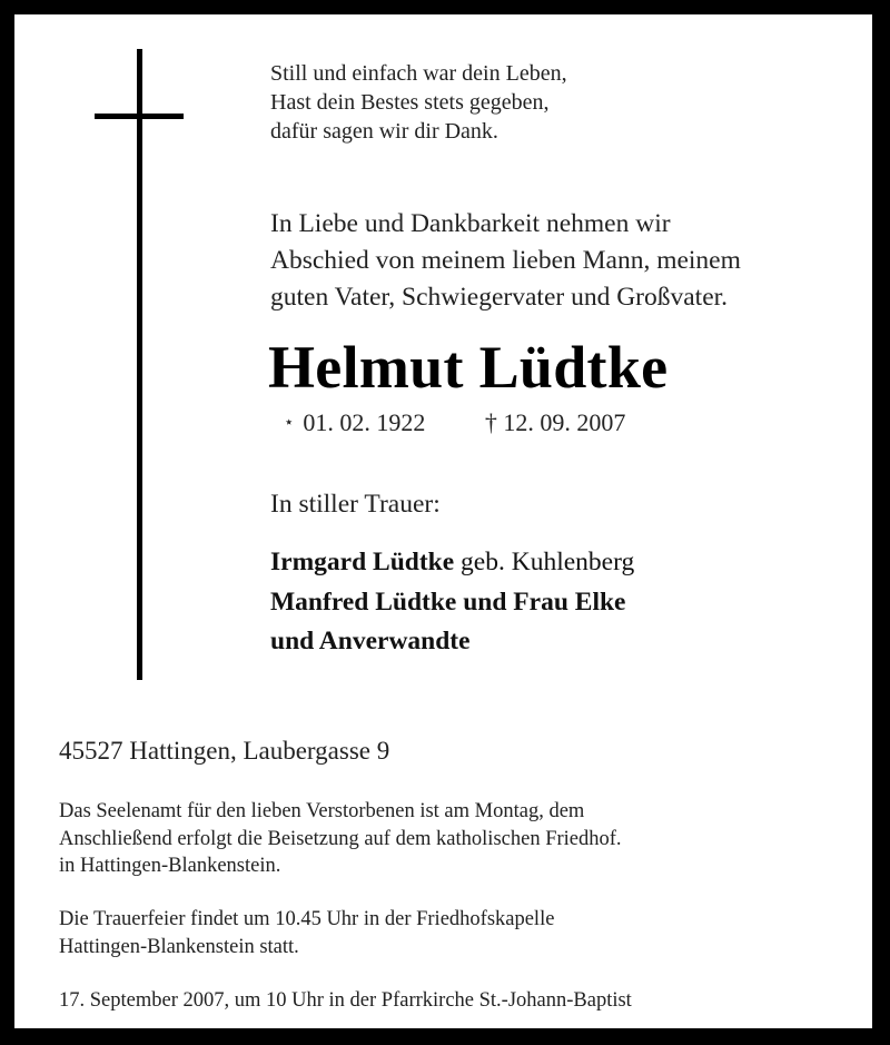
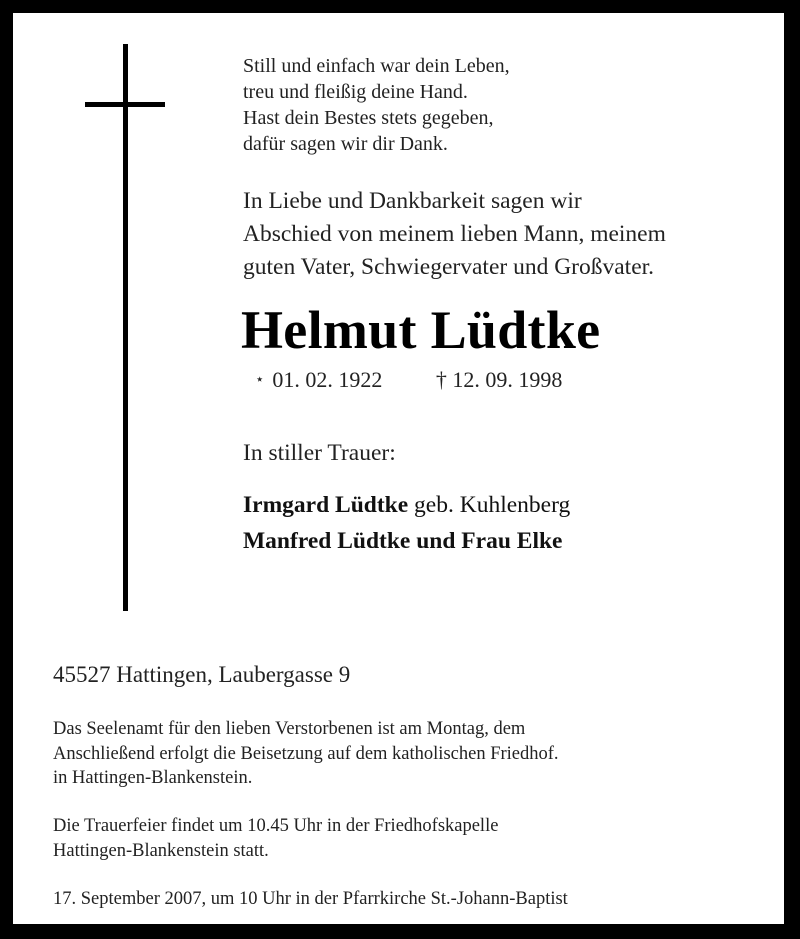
  Still und einfach war dein Leben,
+ treu und fleißig deine Hand.
  Hast dein Bestes stets gegeben,
  dafür sagen wir dir Dank.
- In Liebe und Dankbarkeit nehmen wir
+ In Liebe und Dankbarkeit sagen wir
  Abschied von meinem lieben Mann, meinem
  guten Vater, Schwiegervater und Großvater.
  Helmut Lüdtke
- ⋆ 01. 02. 1922 † 12. 09. 2007
+ ⋆ 01. 02. 1922 † 12. 09. 1998
  In stiller Trauer:
  Irmgard Lüdtke geb. Kuhlenberg
  Manfred Lüdtke und Frau Elke
- und Anverwandte
  45527 Hattingen, Laubergasse 9
  Das Seelenamt für den lieben Verstorbenen ist am Montag, dem
  Anschließend erfolgt die Beisetzung auf dem katholischen Friedhof.
  in Hattingen-Blankenstein.
  Die Trauerfeier findet um 10.45 Uhr in der Friedhofskapelle
  Hattingen-Blankenstein statt.
  17. September 2007, um 10 Uhr in der Pfarrkirche St.-Johann-Baptist
